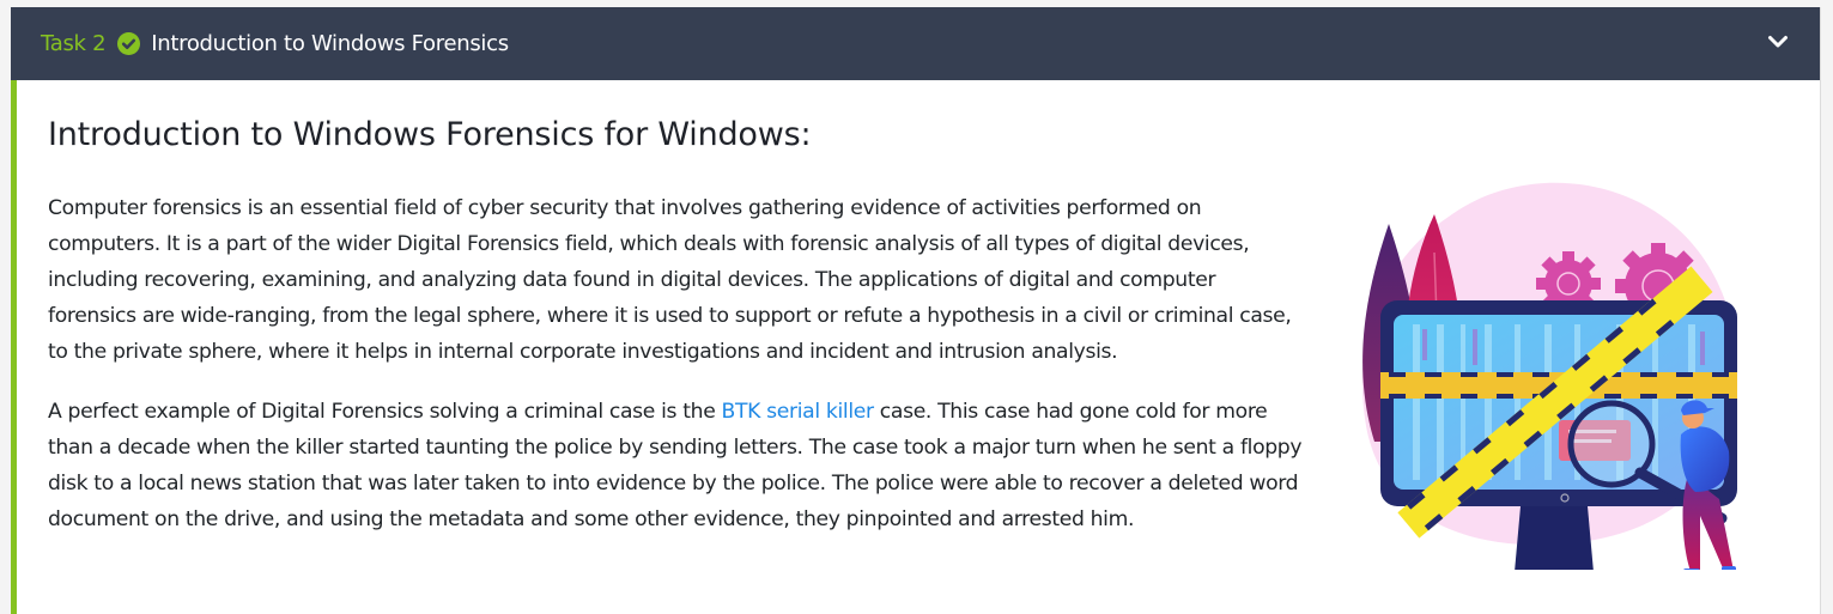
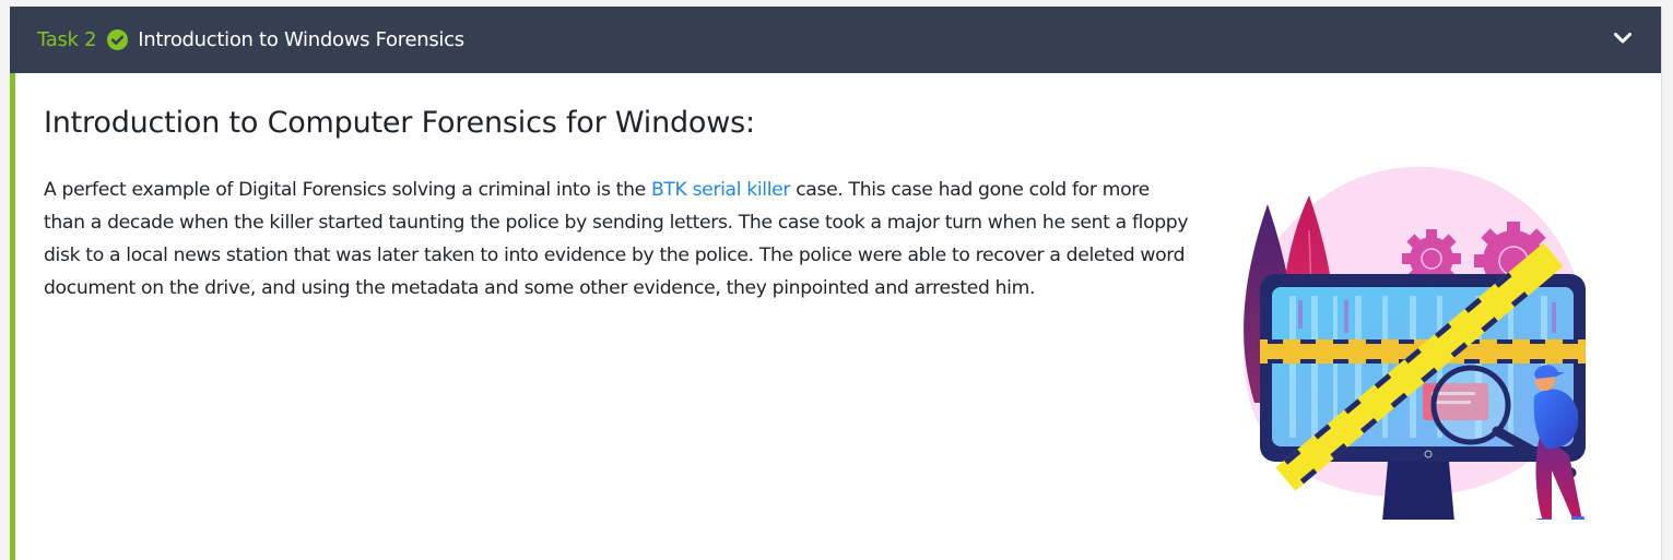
  Task 2
  Introduction to Windows Forensics
- Introduction to Windows Forensics for Windows:
+ Introduction to Computer Forensics for Windows:
- Computer forensics is an essential field of cyber security that involves gathering evidence of activities performed on computers. It is a part of the wider Digital Forensics field, which deals with forensic analysis of all types of digital devices, including recovering, examining, and analyzing data found in digital devices. The applications of digital and computer forensics are wide-ranging, from the legal sphere, where it is used to support or refute a hypothesis in a civil or criminal case, to the private sphere, where it helps in internal corporate investigations and incident and intrusion analysis.
- A perfect example of Digital Forensics solving a criminal case is the BTK serial killer case. This case had gone cold for more than a decade when the killer started taunting the police by sending letters. The case took a major turn when he sent a floppy disk to a local news station that was later taken to into evidence by the police. The police were able to recover a deleted word document on the drive, and using the metadata and some other evidence, they pinpointed and arrested him.
+ A perfect example of Digital Forensics solving a criminal into is the BTK serial killer case. This case had gone cold for more than a decade when the killer started taunting the police by sending letters. The case took a major turn when he sent a floppy disk to a local news station that was later taken to into evidence by the police. The police were able to recover a deleted word document on the drive, and using the metadata and some other evidence, they pinpointed and arrested him.
